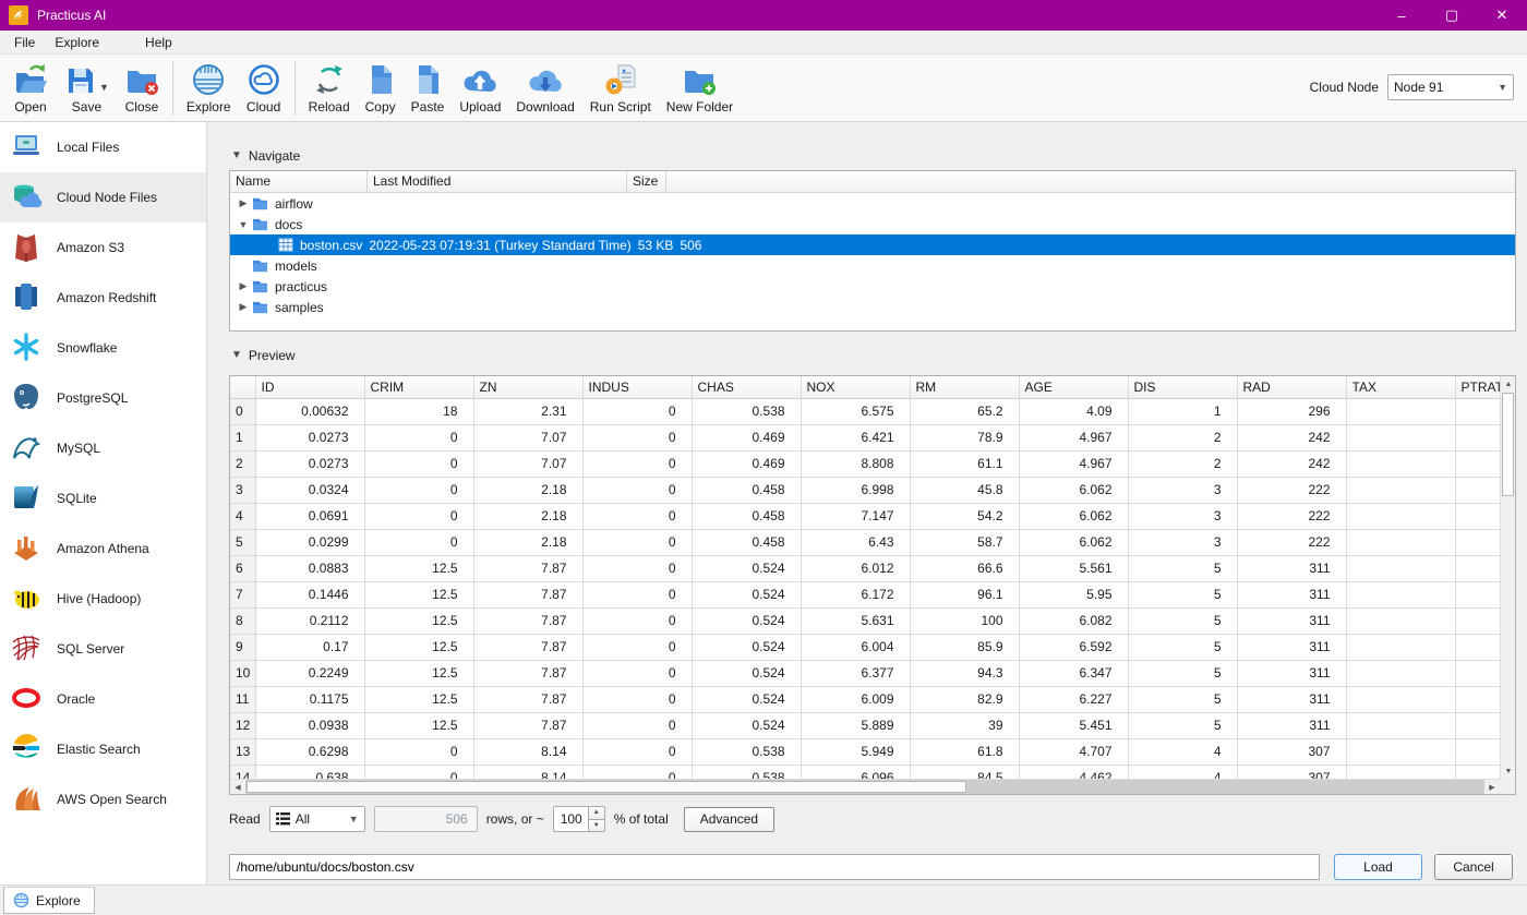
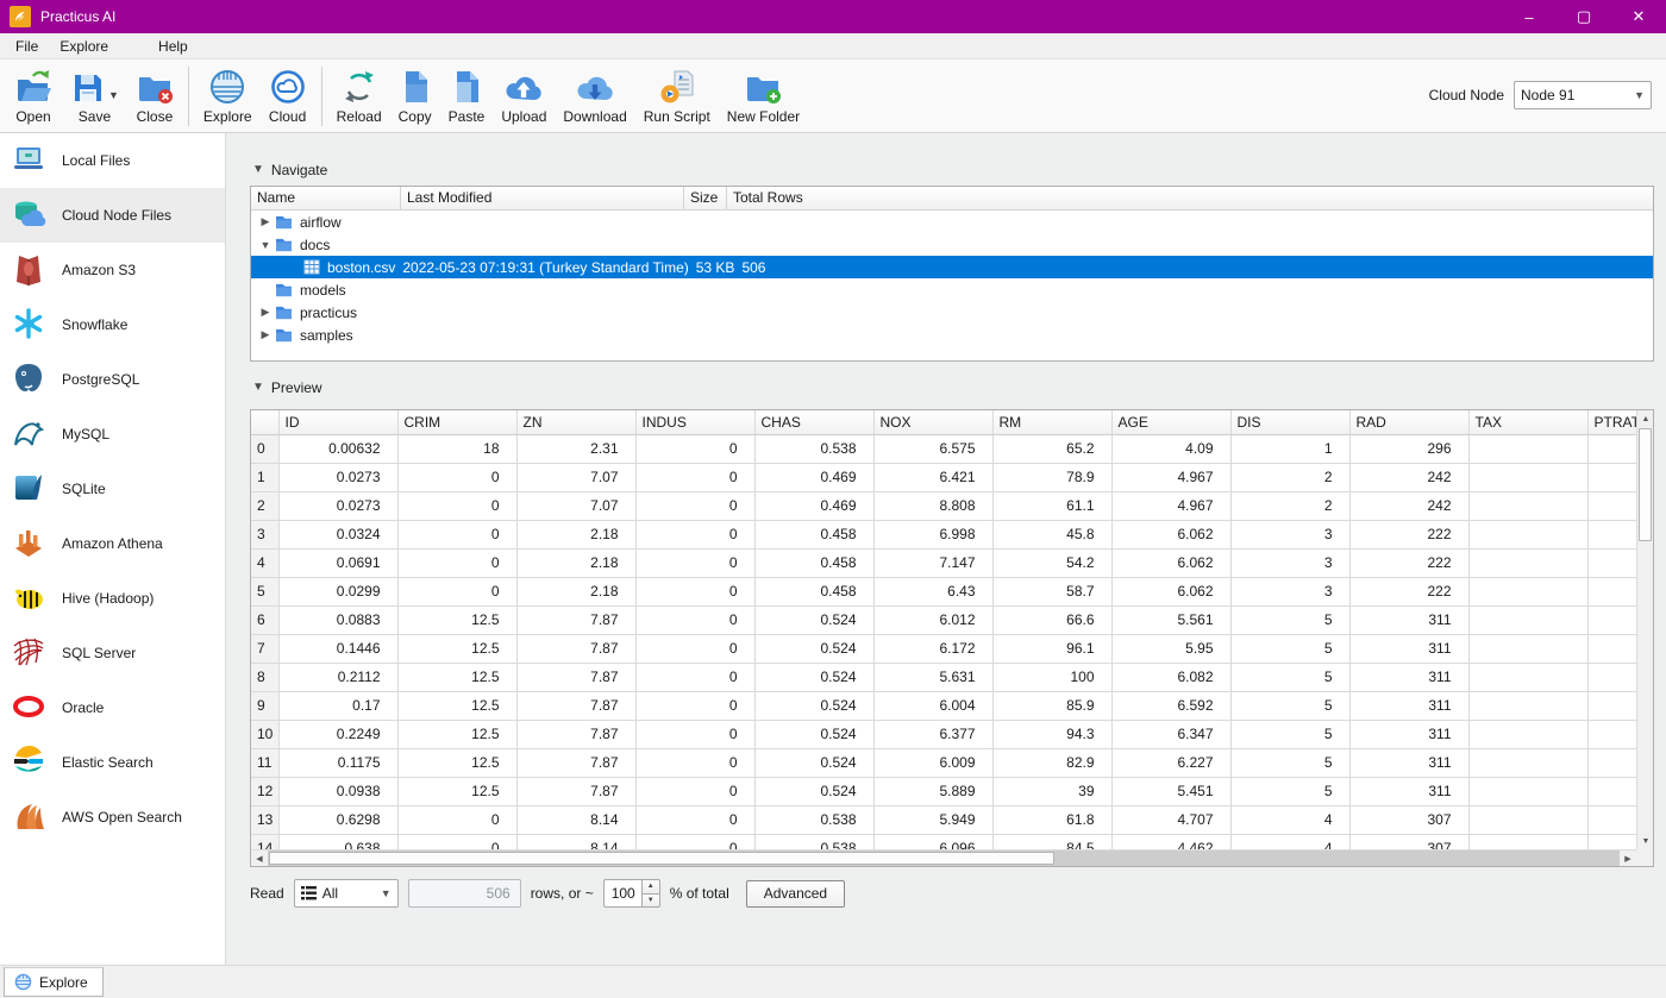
  Practicus AI
  –
  ▢
  ✕
  File
  Explore
  Help
  Open
  ▼
  Save
  Close
  Explore
  Cloud
  Reload
  Copy
  Paste
  Upload
  Download
  Run Script
  New Folder
  Cloud Node
  Node 91
  ▼
  Local Files
  Cloud Node Files
  Amazon S3
- Amazon Redshift
  Snowflake
  PostgreSQL
  MySQL
  SQLite
  Amazon Athena
  Hive (Hadoop)
  SQL Server
  Oracle
  Elastic Search
  AWS Open Search
  ▼
  Navigate
  Name
  Last Modified
  Size
+ Total Rows
  ▶
  airflow
  ▼
  docs
  boston.csv
  2022-05-23 07:19:31 (Turkey Standard Time)
  53 KB
  506
  models
  ▶
  practicus
  ▶
  samples
  ▼
  Preview
  	ID	CRIM	ZN	INDUS	CHAS	NOX	RM	AGE	DIS	RAD	TAX	PTRA
  0	0.00632	18	2.31	0	0.538	6.575	65.2	4.09	1	296
  1	0.0273	0	7.07	0	0.469	6.421	78.9	4.967	2	242
  2	0.0273	0	7.07	0	0.469	8.808	61.1	4.967	2	242
  3	0.0324	0	2.18	0	0.458	6.998	45.8	6.062	3	222
  4	0.0691	0	2.18	0	0.458	7.147	54.2	6.062	3	222
  5	0.0299	0	2.18	0	0.458	6.43	58.7	6.062	3	222
  6	0.0883	12.5	7.87	0	0.524	6.012	66.6	5.561	5	311
  7	0.1446	12.5	7.87	0	0.524	6.172	96.1	5.95	5	311
  8	0.2112	12.5	7.87	0	0.524	5.631	100	6.082	5	311
  9	0.17	12.5	7.87	0	0.524	6.004	85.9	6.592	5	311
  10	0.2249	12.5	7.87	0	0.524	6.377	94.3	6.347	5	311
  11	0.1175	12.5	7.87	0	0.524	6.009	82.9	6.227	5	311
  12	0.0938	12.5	7.87	0	0.524	5.889	39	5.451	5	311
  13	0.6298	0	8.14	0	0.538	5.949	61.8	4.707	4	307
  14	0.638	0	8.14	0	0.538	6.096	84.5	4.462	4	307
  Read
  All
  ▼
  506
  rows, or ~
  100
  % of total
  Advanced
- /home/ubuntu/docs/boston.csv
- Load
- Cancel
  Explore
